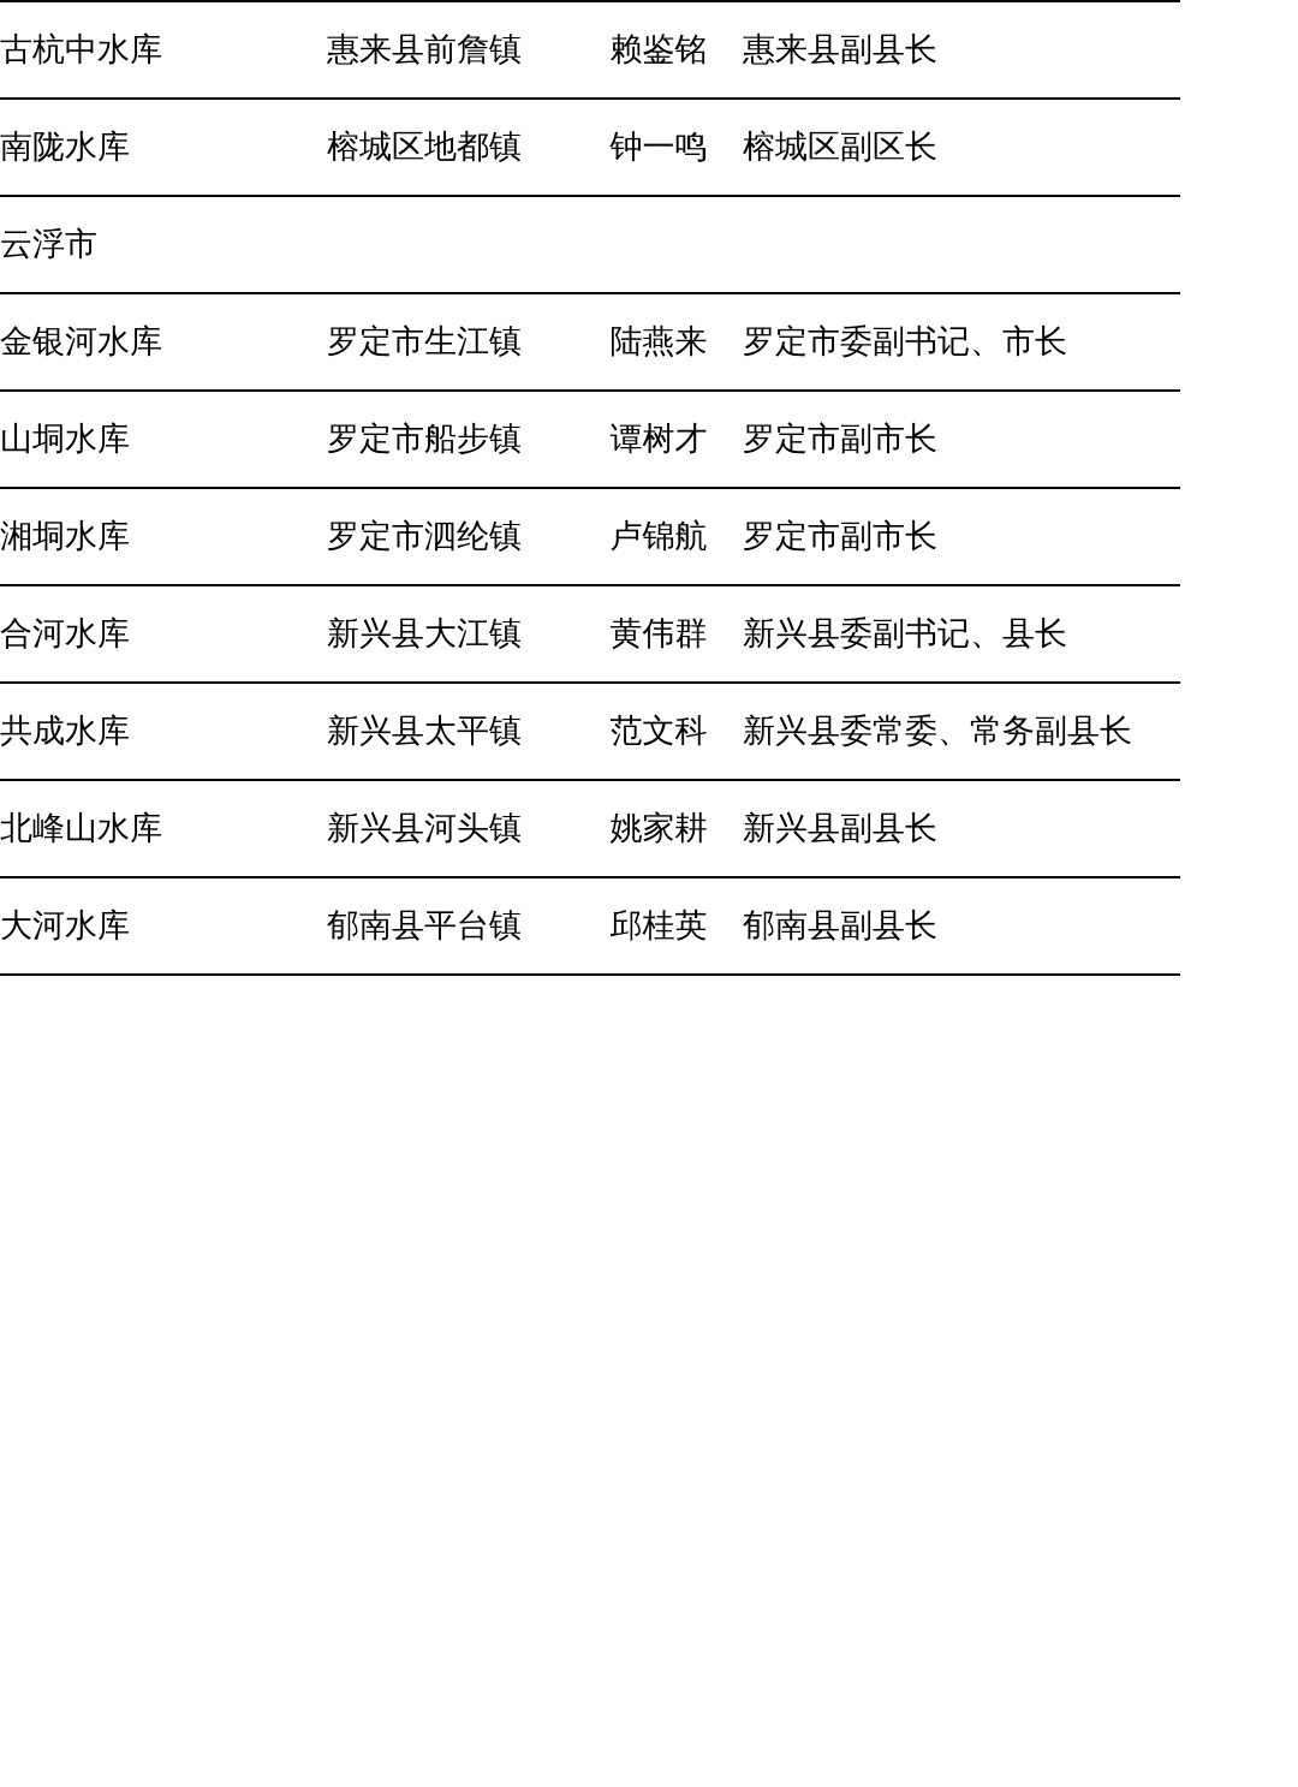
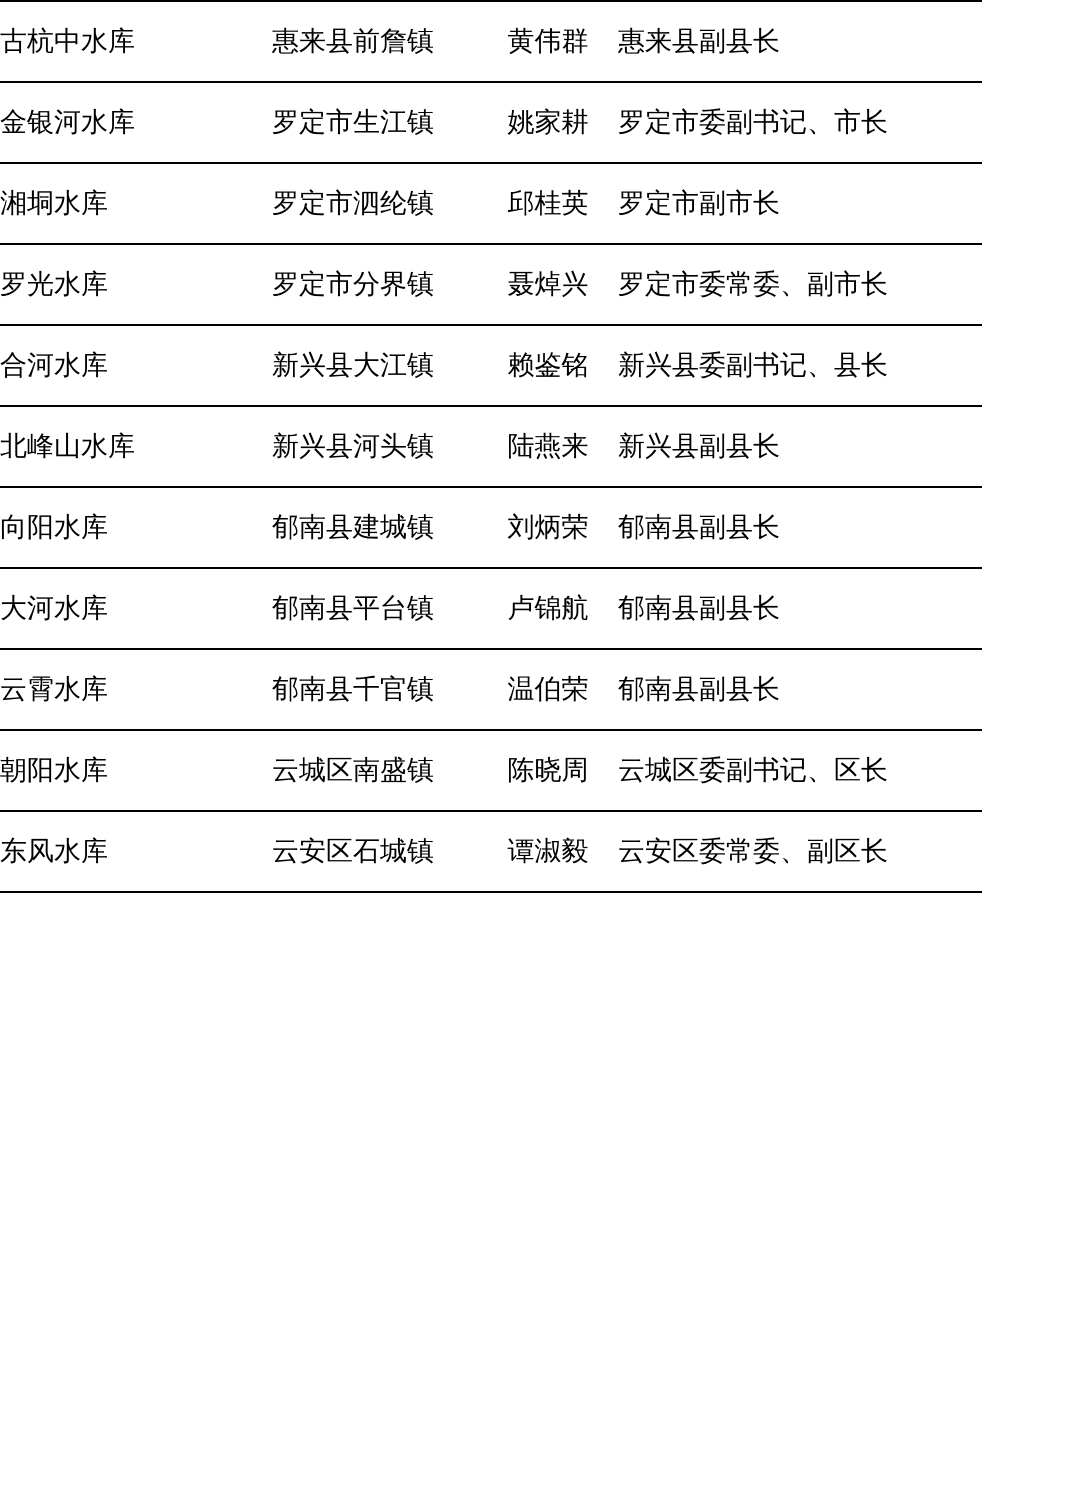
- 古杭中水库	惠来县前詹镇	赖鉴铭	惠来县副县长
+ 古杭中水库	惠来县前詹镇	黄伟群	惠来县副县长
- 南陇水库	榕城区地都镇	钟一鸣	榕城区副区长
- 云浮市
- 金银河水库	罗定市生江镇	陆燕来	罗定市委副书记、市长
+ 金银河水库	罗定市生江镇	姚家耕	罗定市委副书记、市长
- 山垌水库	罗定市船步镇	谭树才	罗定市副市长
- 湘垌水库	罗定市泗纶镇	卢锦航	罗定市副市长
+ 湘垌水库	罗定市泗纶镇	邱桂英	罗定市副市长
+ 罗光水库	罗定市分界镇	聂焯兴	罗定市委常委、副市长
- 合河水库	新兴县大江镇	黄伟群	新兴县委副书记、县长
+ 合河水库	新兴县大江镇	赖鉴铭	新兴县委副书记、县长
- 共成水库	新兴县太平镇	范文科	新兴县委常委、常务副县长
- 北峰山水库	新兴县河头镇	姚家耕	新兴县副县长
+ 北峰山水库	新兴县河头镇	陆燕来	新兴县副县长
+ 向阳水库	郁南县建城镇	刘炳荣	郁南县副县长
- 大河水库	郁南县平台镇	邱桂英	郁南县副县长
+ 大河水库	郁南县平台镇	卢锦航	郁南县副县长
+ 云霄水库	郁南县千官镇	温伯荣	郁南县副县长
+ 朝阳水库	云城区南盛镇	陈晓周	云城区委副书记、区长
+ 东风水库	云安区石城镇	谭淑毅	云安区委常委、副区长
